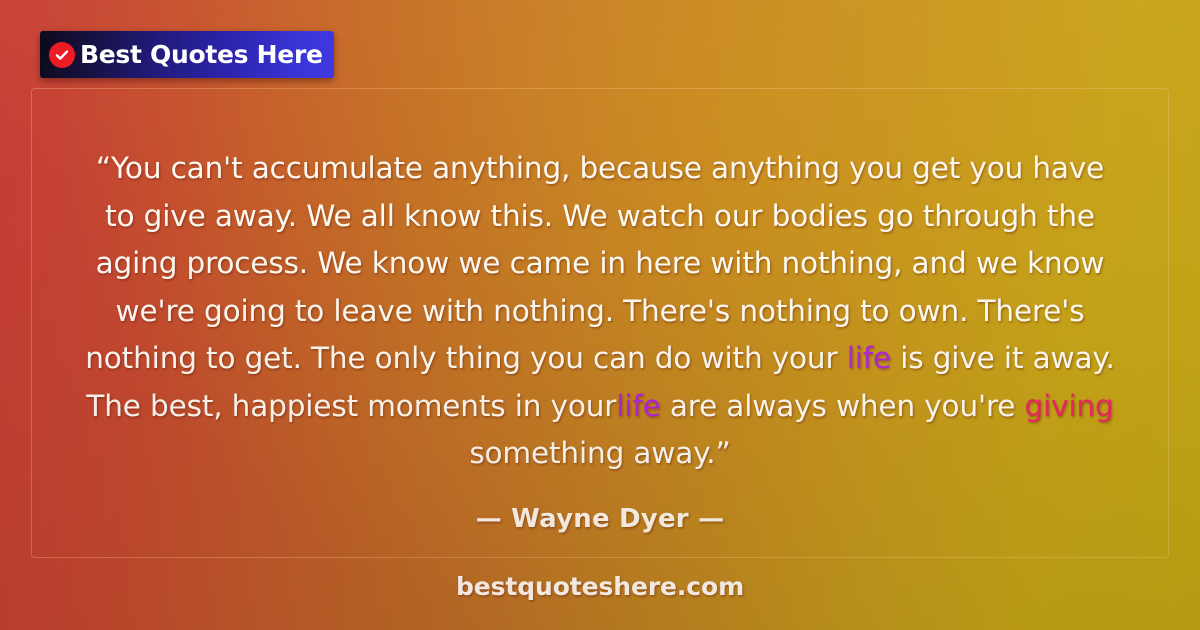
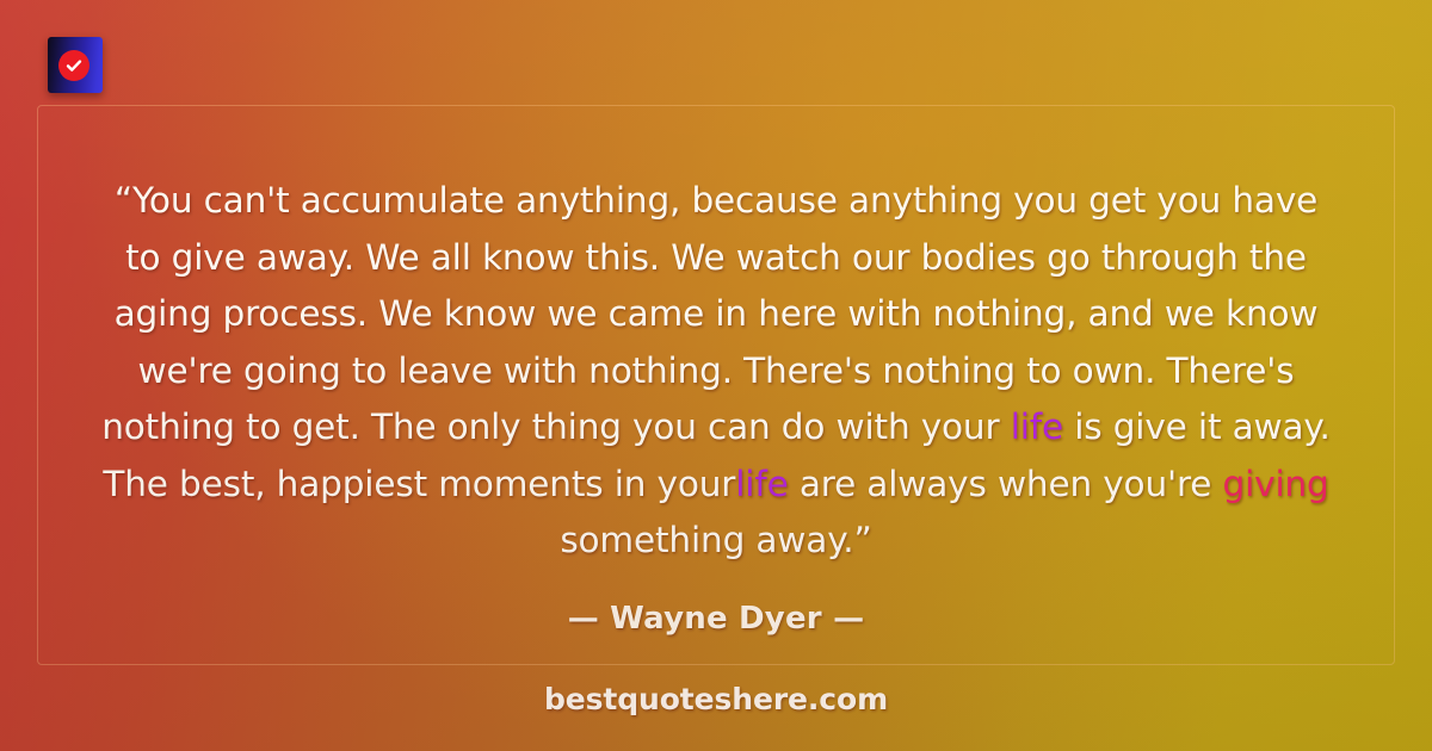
- Best Quotes Here
